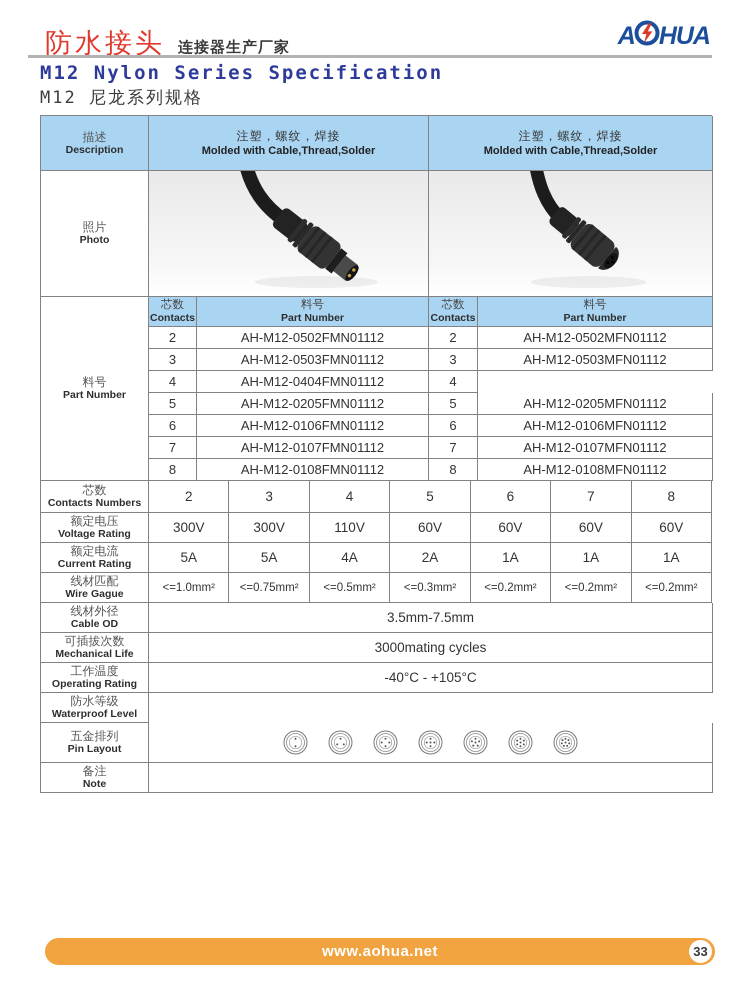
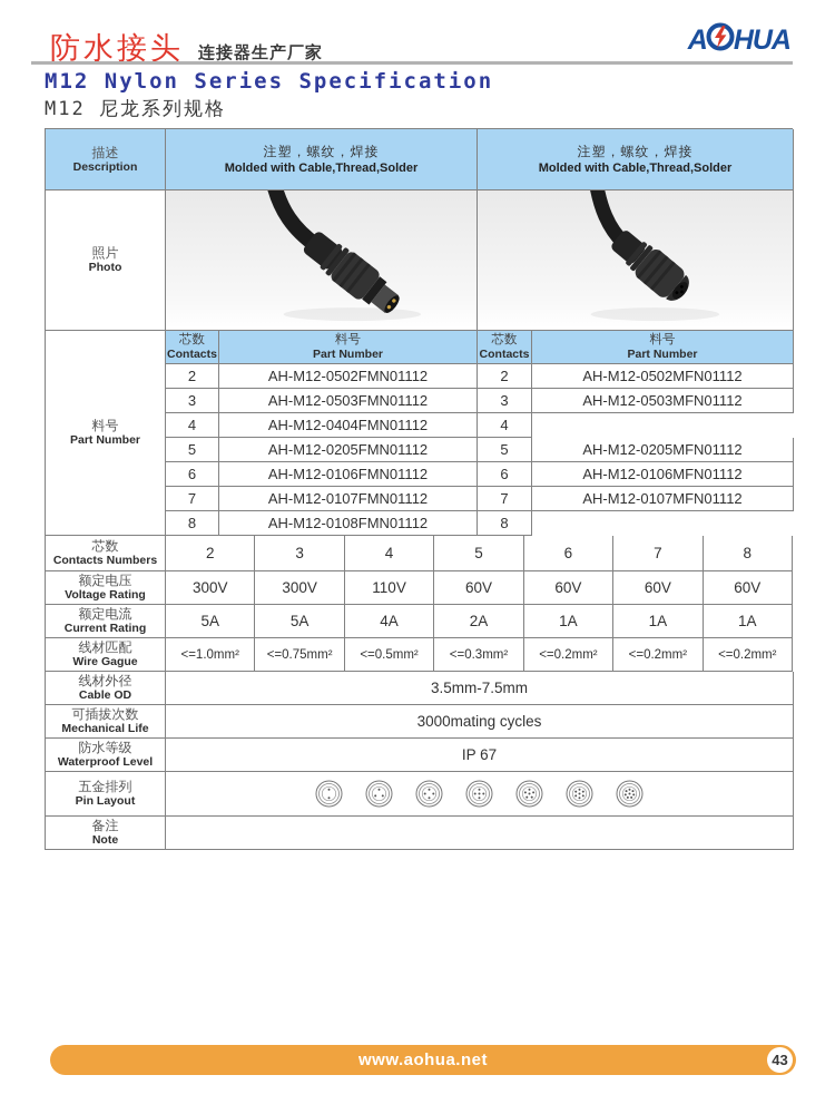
  防水接头
  连接器生产厂家
  A
  HUA
  M12 Nylon Series Specification
  M12 尼龙系列规格
  描述
  Description
  注塑，螺纹，焊接
  Molded with Cable,Thread,Solder
  注塑，螺纹，焊接
  Molded with Cable,Thread,Solder
  照片
  Photo
  料号
  Part Number
  芯数
  Contacts
  料号
  Part Number
  芯数
  Contacts
  料号
  Part Number
  2
  AH-M12-0502FMN01112
  2
  AH-M12-0502MFN01112
  3
  AH-M12-0503FMN01112
  3
  AH-M12-0503MFN01112
  4
  AH-M12-0404FMN01112
  4
  5
  AH-M12-0205FMN01112
  5
  AH-M12-0205MFN01112
  6
  AH-M12-0106FMN01112
  6
  AH-M12-0106MFN01112
  7
  AH-M12-0107FMN01112
  7
  AH-M12-0107MFN01112
  8
  AH-M12-0108FMN01112
  8
- AH-M12-0108MFN01112
  芯数
  Contacts Numbers
  2
  3
  4
  5
  6
  7
  8
  额定电压
  Voltage Rating
  300V
  300V
  110V
  60V
  60V
  60V
  60V
  额定电流
  Current Rating
  5A
  5A
  4A
  2A
  1A
  1A
  1A
  线材匹配
  Wire Gague
  <=1.0mm²
  <=0.75mm²
  <=0.5mm²
  <=0.3mm²
  <=0.2mm²
  <=0.2mm²
  <=0.2mm²
  线材外径
  Cable OD
  3.5mm-7.5mm
  可插拔次数
  Mechanical Life
  3000mating cycles
- 工作温度
- Operating Rating
- -40°C - +105°C
  防水等级
  Waterproof Level
+ IP 67
  五金排列
  Pin Layout
  备注
  Note
  www.aohua.net
- 33
+ 43
